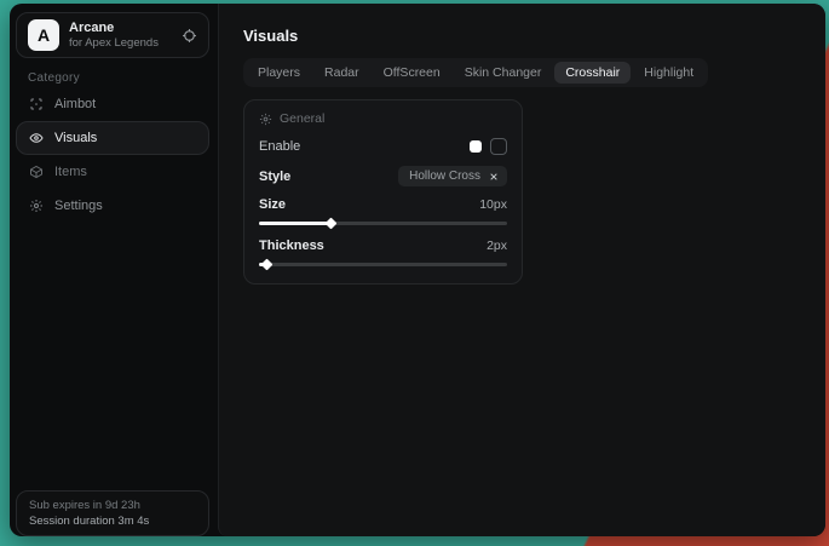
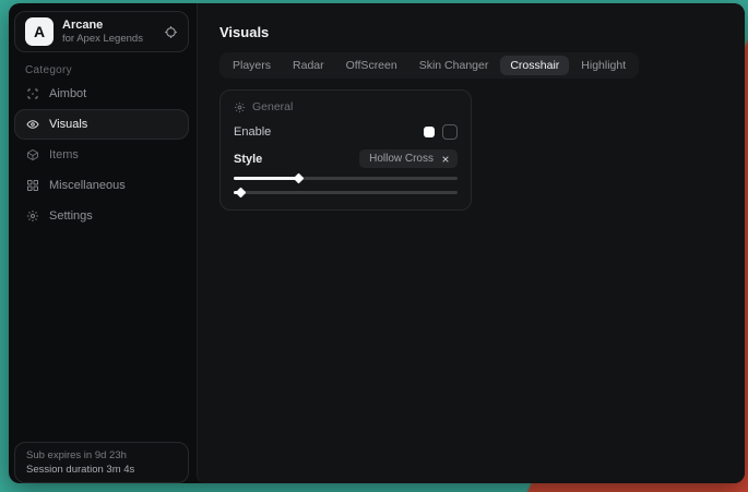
  A
  Arcane
  for Apex Legends
  Category
  Aimbot
  Visuals
  Items
+ Miscellaneous
  Settings
  Sub expires in 9d 23h
  Session duration 3m 4s
  Visuals
  Players
  Radar
  OffScreen
  Skin Changer
  Crosshair
  Highlight
  General
  Enable
  Style
  Hollow Cross
- Size
- 10px
- Thickness
- 2px
